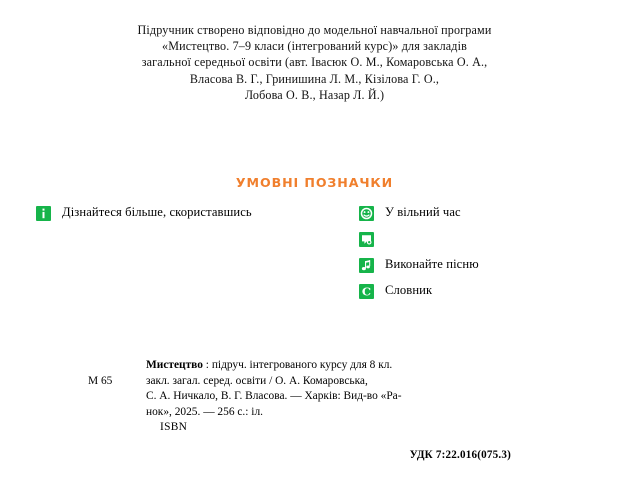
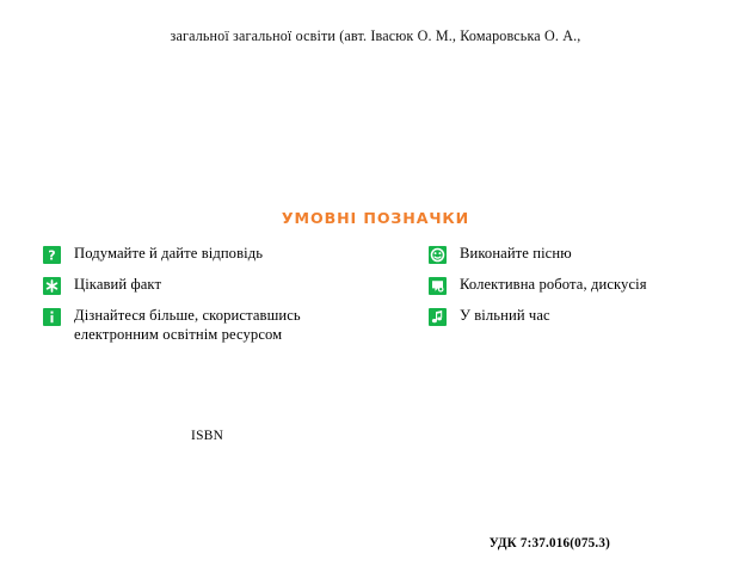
- Підручник створено відповідно до модельної навчальної програми
- «Мистецтво. 7–9 класи (інтегрований курс)» для закладів
- загальної середньої освіти (авт. Івасюк О. М., Комаровська О. А.,
+ загальної загальної освіти (авт. Івасюк О. М., Комаровська О. А.,
- Власова В. Г., Гринишина Л. М., Кізілова Г. О.,
- Лобова О. В., Назар Л. Й.)
  УМОВНІ ПОЗНАЧКИ
+ ?
+ Подумайте й дайте відповідь
+ Цікавий факт
  Дізнайтеся більше, скориставшись
+ електронним освітнім ресурсом
- У вільний час
+ Виконайте пісню
+ Колективна робота, дискусія
- Виконайте пісню
+ У вільний час
- C
- Словник
- М 65
- Мистецтво : підруч. інтегрованого курсу для 8 кл.
- закл. загал. серед. освіти / О. А. Комаровська,
- С. А. Ничкало, В. Г. Власова. — Харків: Вид-во «Ра-
- нок», 2025. — 256 с.: іл.
  ISBN
- УДК 7:22.016(075.3)
+ УДК 7:37.016(075.3)
